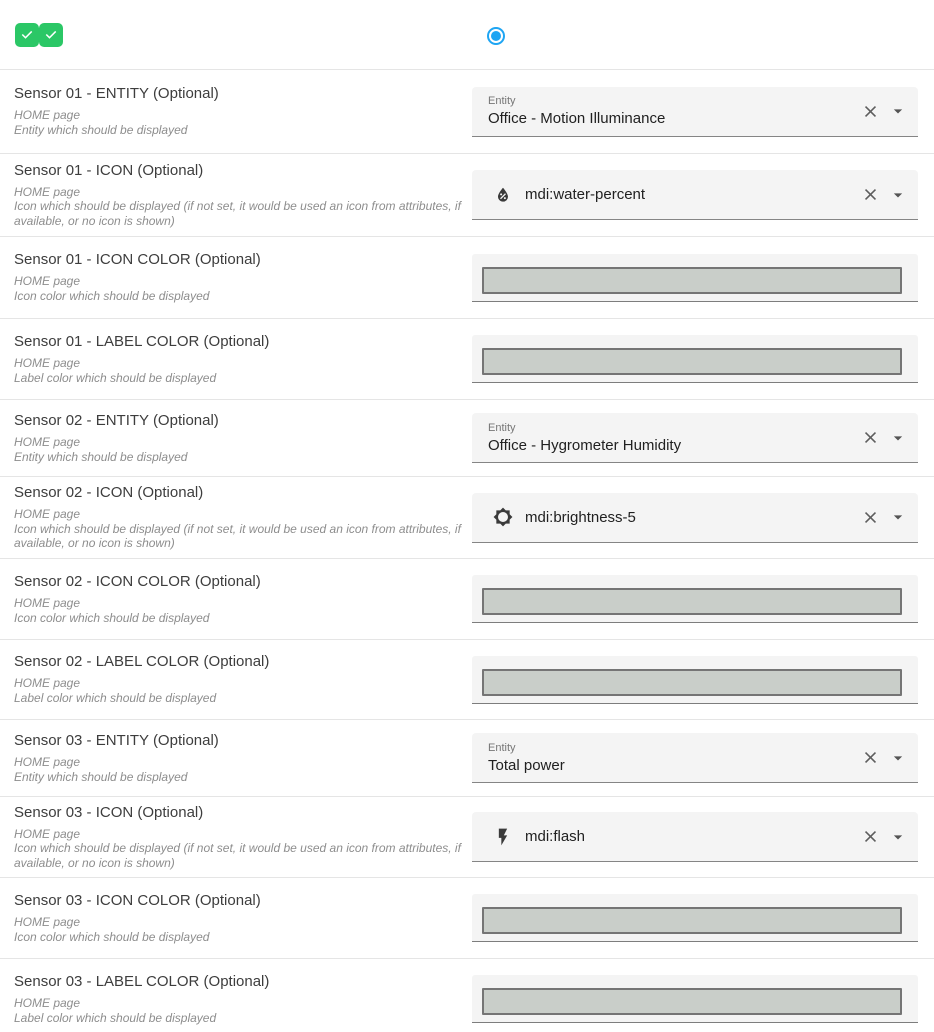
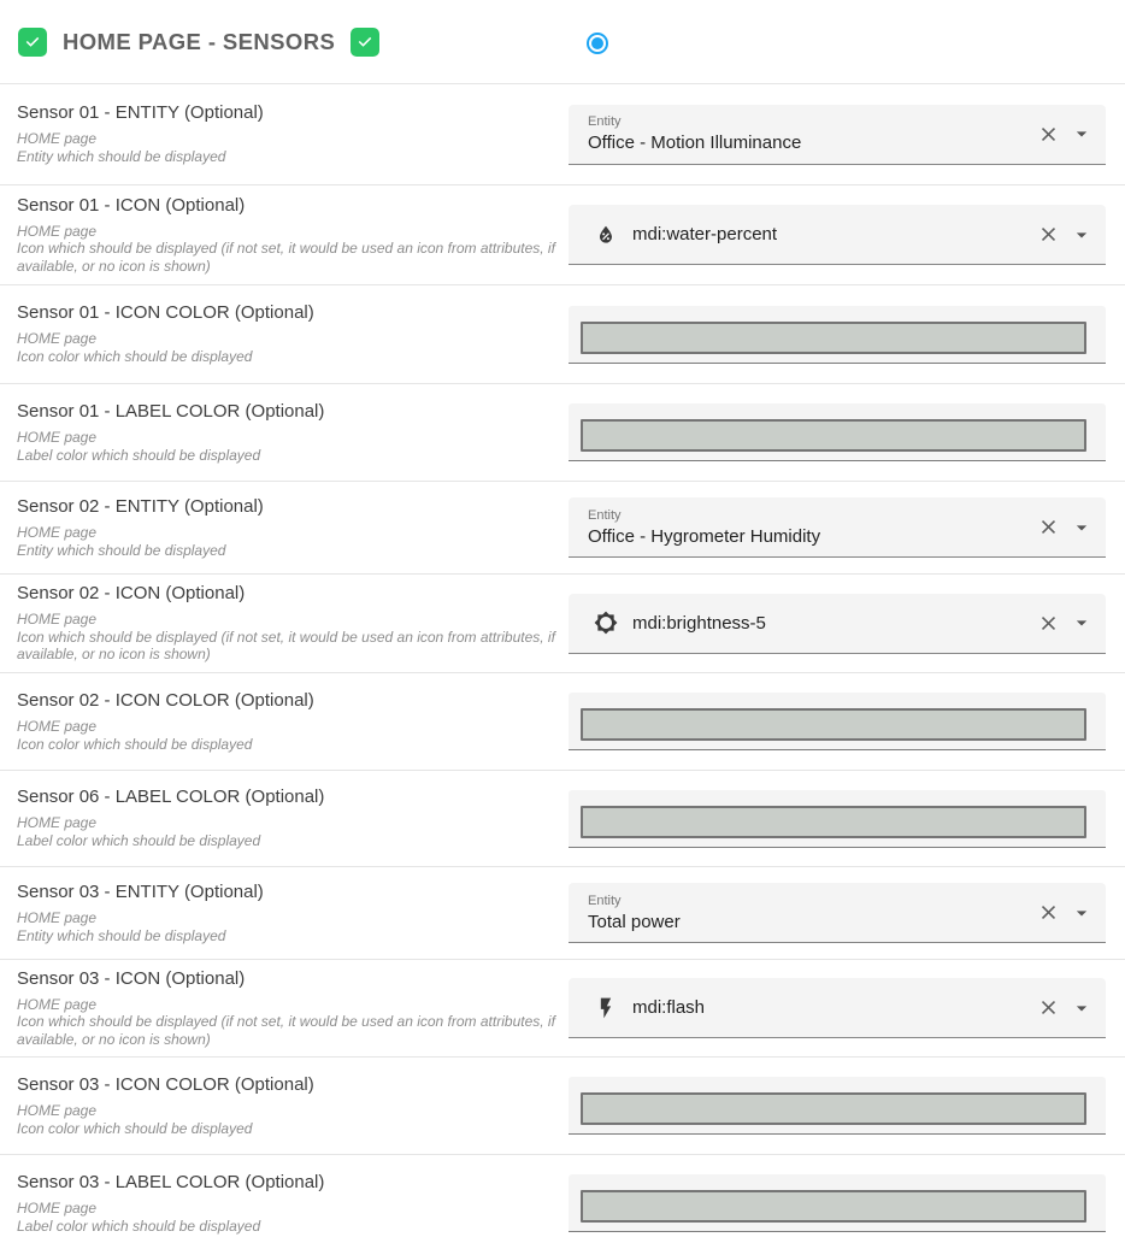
+ HOME PAGE - SENSORS
  Sensor 01 - ENTITY (Optional)
  HOME page
  Entity which should be displayed
  Entity
  Office - Motion Illuminance
  Sensor 01 - ICON (Optional)
  HOME page
  Icon which should be displayed (if not set, it would be used an icon from attributes, if available, or no icon is shown)
  mdi:water-percent
  Sensor 01 - ICON COLOR (Optional)
  HOME page
  Icon color which should be displayed
  Sensor 01 - LABEL COLOR (Optional)
  HOME page
  Label color which should be displayed
  Sensor 02 - ENTITY (Optional)
  HOME page
  Entity which should be displayed
  Entity
  Office - Hygrometer Humidity
  Sensor 02 - ICON (Optional)
  HOME page
  Icon which should be displayed (if not set, it would be used an icon from attributes, if available, or no icon is shown)
  mdi:brightness-5
  Sensor 02 - ICON COLOR (Optional)
  HOME page
  Icon color which should be displayed
- Sensor 02 - LABEL COLOR (Optional)
+ Sensor 06 - LABEL COLOR (Optional)
  HOME page
  Label color which should be displayed
  Sensor 03 - ENTITY (Optional)
  HOME page
  Entity which should be displayed
  Entity
  Total power
  Sensor 03 - ICON (Optional)
  HOME page
  Icon which should be displayed (if not set, it would be used an icon from attributes, if available, or no icon is shown)
  mdi:flash
  Sensor 03 - ICON COLOR (Optional)
  HOME page
  Icon color which should be displayed
  Sensor 03 - LABEL COLOR (Optional)
  HOME page
  Label color which should be displayed
